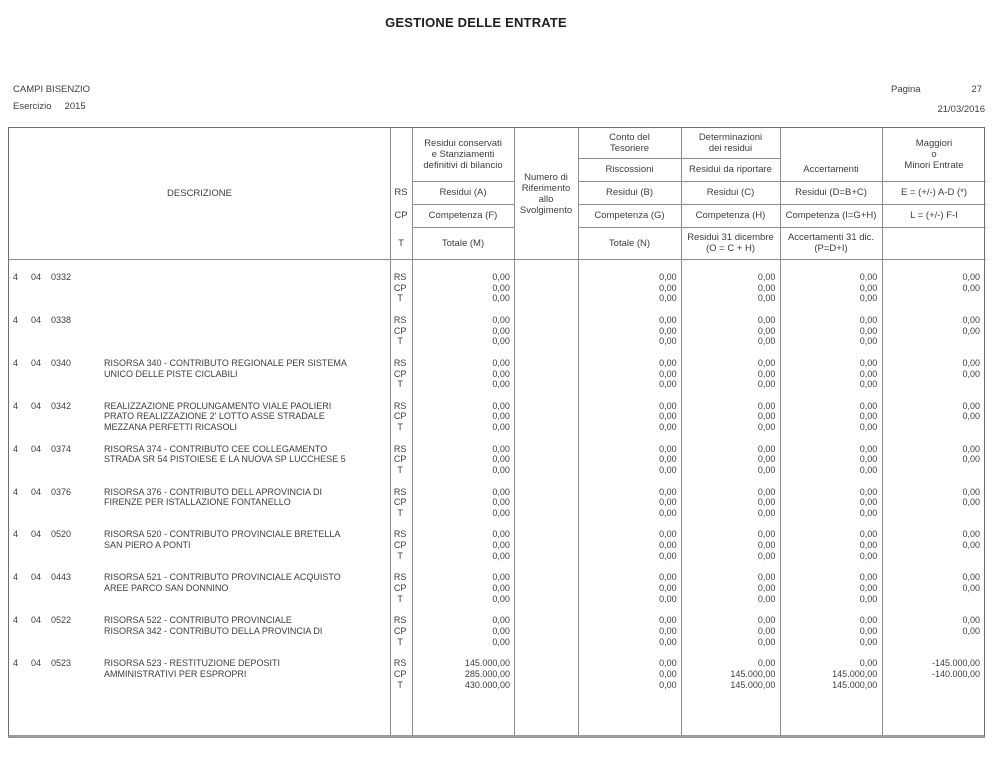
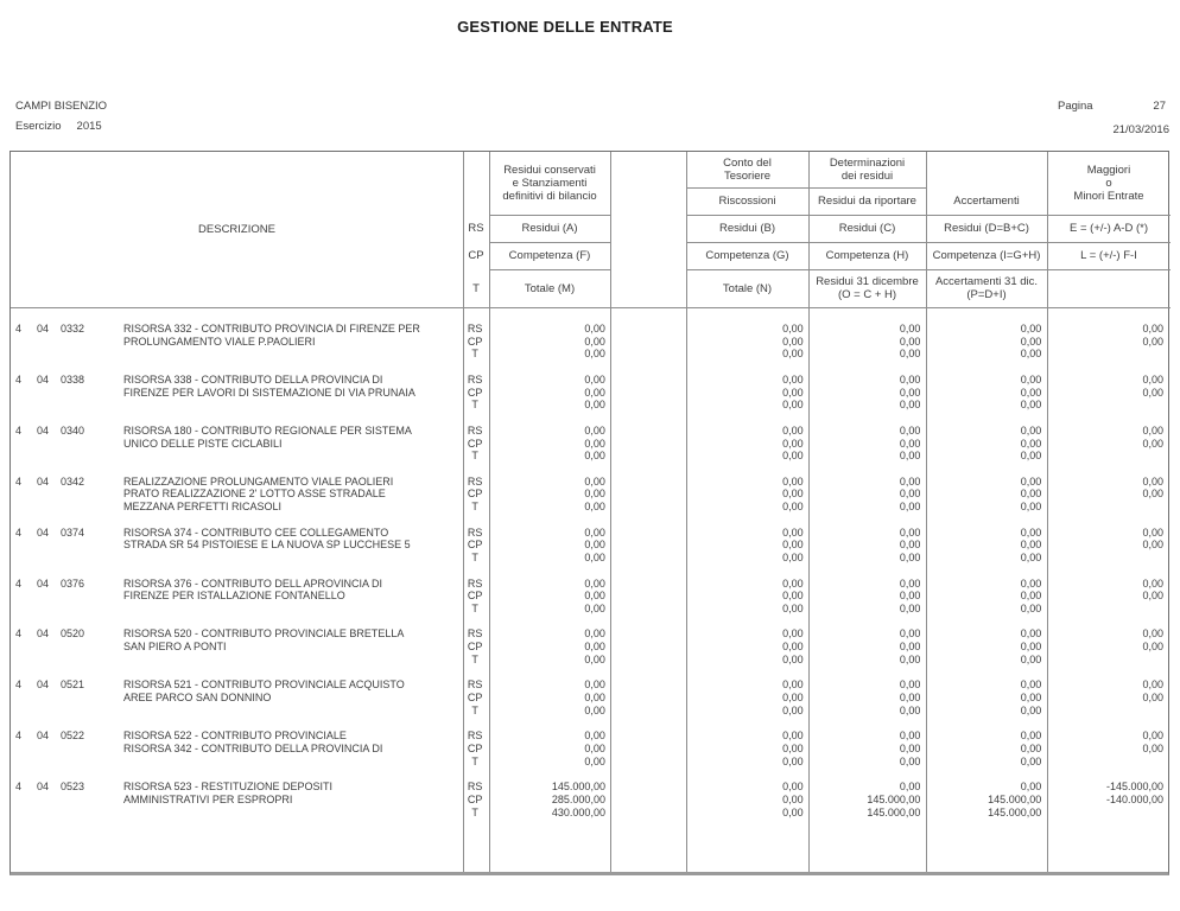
  GESTIONE DELLE ENTRATE
  CAMPI BISENZIO
  Esercizio 2015
  Pagina
  27
  21/03/2016
  DESCRIZIONE
  RS
  CP
  T
  Residui conservati
  e Stanziamenti
  definitivi di bilancio
- Numero di
- Riferimento
- allo
- Svolgimento
  Conto del
  Tesoriere
  Riscossioni
  Determinazioni
  dei residui
  Residui da riportare
  Accertamenti
  Maggiori
  o
  Minori Entrate
  Residui (A)
  Residui (B)
  Residui (C)
  Residui (D=B+C)
  E = (+/-) A-D (*)
  Competenza (F)
  Competenza (G)
  Competenza (H)
  Competenza (I=G+H)
  L = (+/-) F-I
  Totale (M)
  Totale (N)
  Residui 31 dicembre
  (O = C + H)
  Accertamenti 31 dic.
  (P=D+I)
  4
  04
  0332
+ RISORSA 332 - CONTRIBUTO PROVINCIA DI FIRENZE PER
+ PROLUNGAMENTO VIALE P.PAOLIERI
  RS
  CP
  T
  0,00
  0,00
  0,00
  0,00
  0,00
  0,00
  0,00
  0,00
  0,00
  0,00
  0,00
  0,00
  0,00
  0,00
  4
  04
  0338
+ RISORSA 338 - CONTRIBUTO DELLA PROVINCIA DI
+ FIRENZE PER LAVORI DI SISTEMAZIONE DI VIA PRUNAIA
  RS
  CP
  T
  0,00
  0,00
  0,00
  0,00
  0,00
  0,00
  0,00
  0,00
  0,00
  0,00
  0,00
  0,00
  0,00
  0,00
  4
  04
  0340
- RISORSA 340 - CONTRIBUTO REGIONALE PER SISTEMA
+ RISORSA 180 - CONTRIBUTO REGIONALE PER SISTEMA
  UNICO DELLE PISTE CICLABILI
  RS
  CP
  T
  0,00
  0,00
  0,00
  0,00
  0,00
  0,00
  0,00
  0,00
  0,00
  0,00
  0,00
  0,00
  0,00
  0,00
  4
  04
  0342
  REALIZZAZIONE PROLUNGAMENTO VIALE PAOLIERI
  PRATO REALIZZAZIONE 2' LOTTO ASSE STRADALE
  MEZZANA PERFETTI RICASOLI
  RS
  CP
  T
  0,00
  0,00
  0,00
  0,00
  0,00
  0,00
  0,00
  0,00
  0,00
  0,00
  0,00
  0,00
  0,00
  0,00
  4
  04
  0374
  RISORSA 374 - CONTRIBUTO CEE COLLEGAMENTO
  STRADA SR 54 PISTOIESE E LA NUOVA SP LUCCHESE 5
  RS
  CP
  T
  0,00
  0,00
  0,00
  0,00
  0,00
  0,00
  0,00
  0,00
  0,00
  0,00
  0,00
  0,00
  0,00
  0,00
  4
  04
  0376
  RISORSA 376 - CONTRIBUTO DELL APROVINCIA DI
  FIRENZE PER ISTALLAZIONE FONTANELLO
  RS
  CP
  T
  0,00
  0,00
  0,00
  0,00
  0,00
  0,00
  0,00
  0,00
  0,00
  0,00
  0,00
  0,00
  0,00
  0,00
  4
  04
  0520
  RISORSA 520 - CONTRIBUTO PROVINCIALE BRETELLA
  SAN PIERO A PONTI
  RS
  CP
  T
  0,00
  0,00
  0,00
  0,00
  0,00
  0,00
  0,00
  0,00
  0,00
  0,00
  0,00
  0,00
  0,00
  0,00
  4
  04
- 0443
+ 0521
  RISORSA 521 - CONTRIBUTO PROVINCIALE ACQUISTO
  AREE PARCO SAN DONNINO
  RS
  CP
  T
  0,00
  0,00
  0,00
  0,00
  0,00
  0,00
  0,00
  0,00
  0,00
  0,00
  0,00
  0,00
  0,00
  0,00
  4
  04
  0522
  RISORSA 522 - CONTRIBUTO PROVINCIALE
  RISORSA 342 - CONTRIBUTO DELLA PROVINCIA DI
  RS
  CP
  T
  0,00
  0,00
  0,00
  0,00
  0,00
  0,00
  0,00
  0,00
  0,00
  0,00
  0,00
  0,00
  0,00
  0,00
  4
  04
  0523
  RISORSA 523 - RESTITUZIONE DEPOSITI
  AMMINISTRATIVI PER ESPROPRI
  RS
  CP
  T
  145.000,00
  285.000,00
  430.000,00
  0,00
  0,00
  0,00
  0,00
  145.000,00
  145.000,00
  0,00
  145.000,00
  145.000,00
  -145.000,00
  -140.000,00
